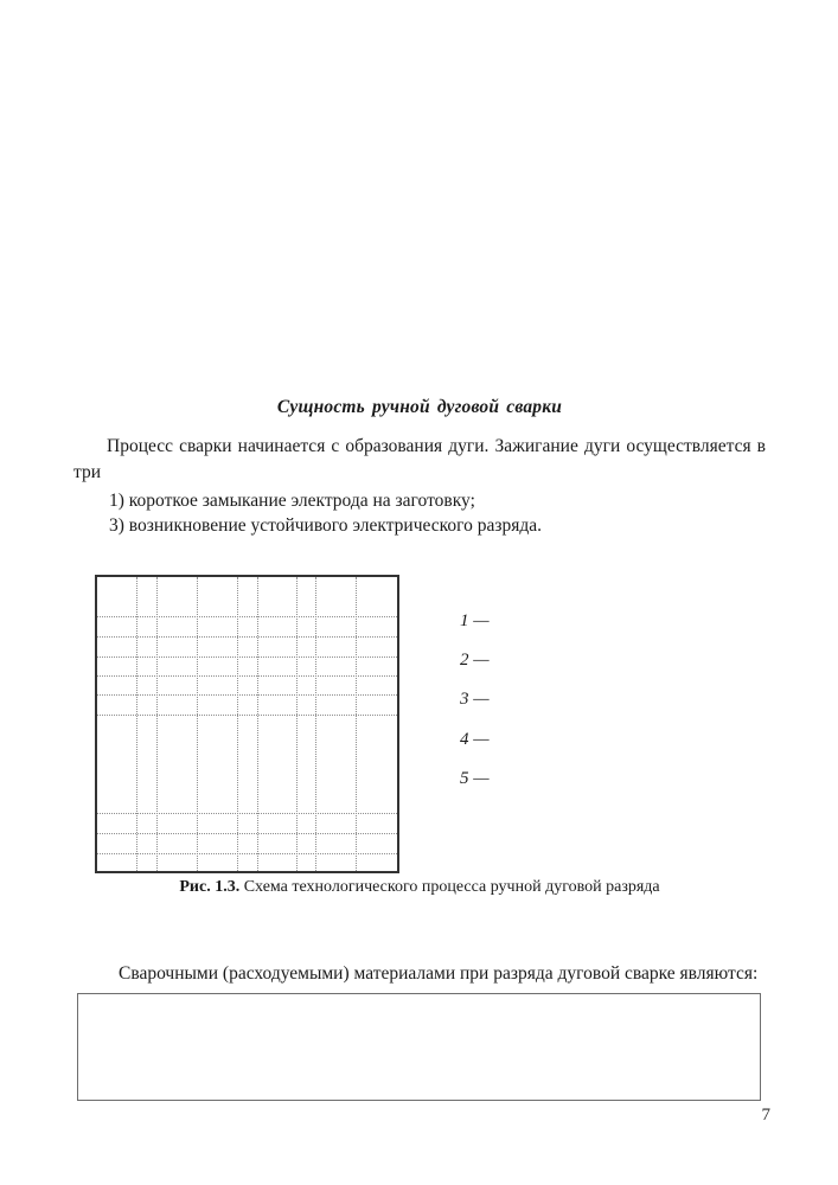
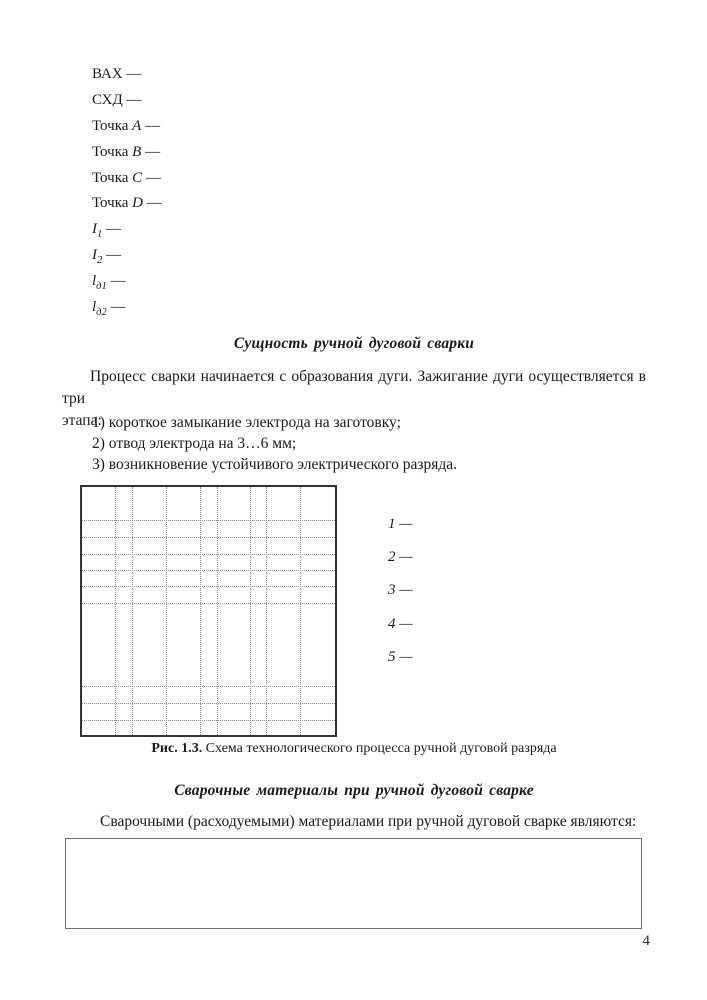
+ ВАХ —
+ СХД —
+ Точка A —
+ Точка B —
+ Точка C —
+ Точка D —
+ I1 —
+ I2 —
+ lд1 —
+ lд2 —
  Сущность ручной дуговой сварки
  Процесс сварки начинается с образования дуги. Зажигание дуги осуществляется в три
+ этапа:
  1) короткое замыкание электрода на заготовку;
+ 2) отвод электрода на 3…6 мм;
  3) возникновение устойчивого электрического разряда.
  1 —
  2 —
  3 —
  4 —
  5 —
  Рис. 1.3. Схема технологического процесса ручной дуговой разряда
+ Сварочные материалы при ручной дуговой сварке
- Сварочными (расходуемыми) материалами при разряда дуговой сварке являются:
+ Сварочными (расходуемыми) материалами при ручной дуговой сварке являются:
- 7
+ 4
